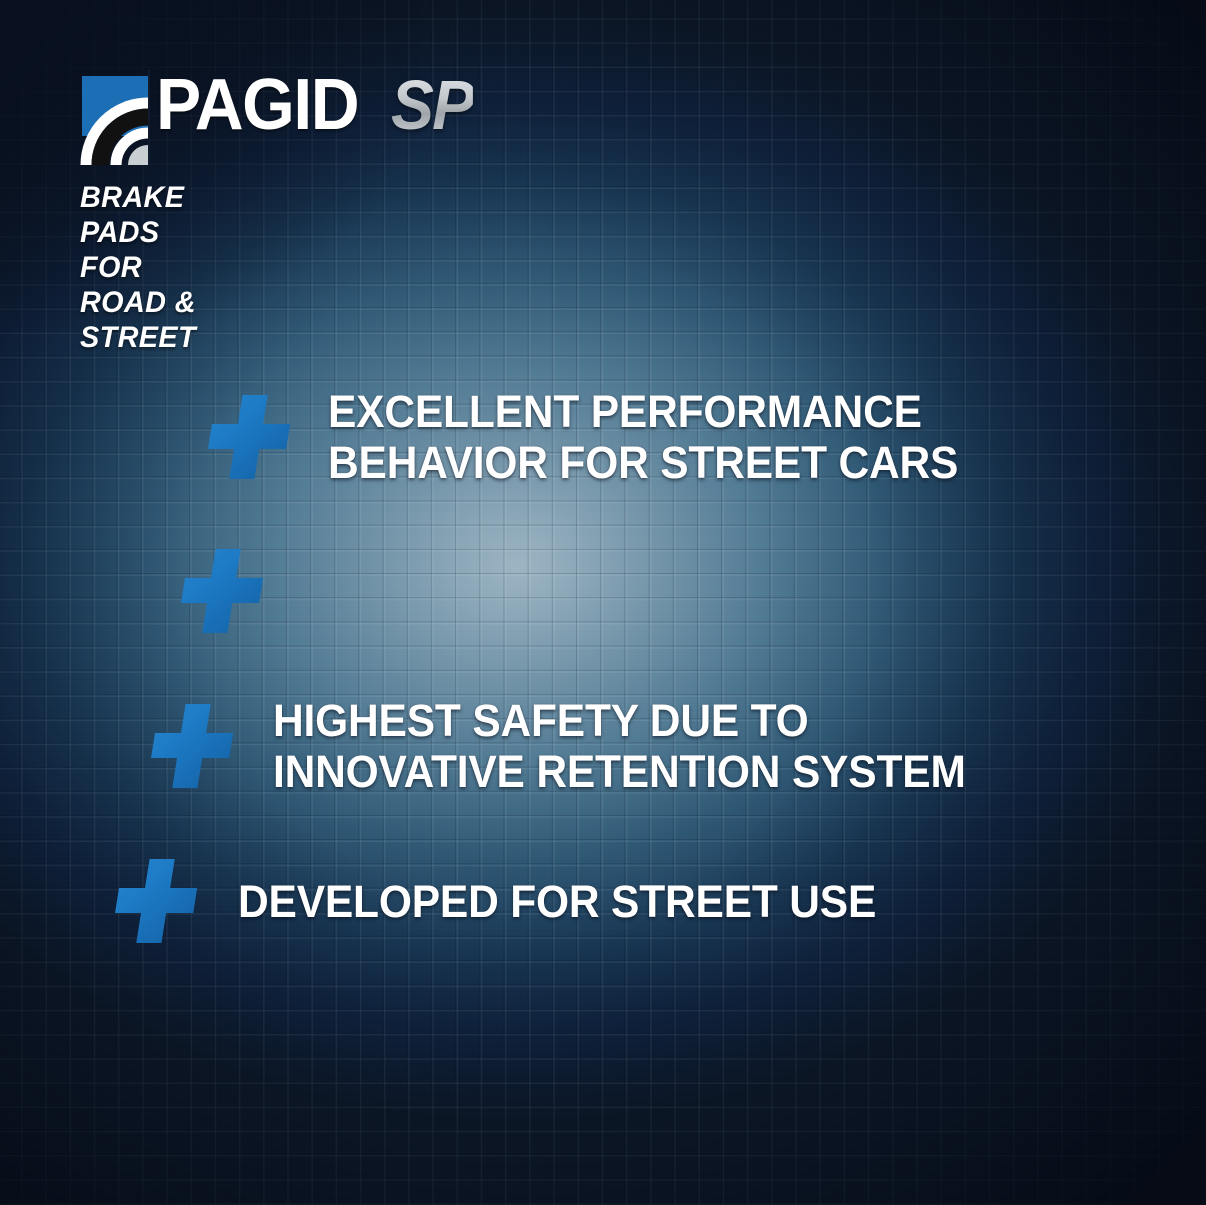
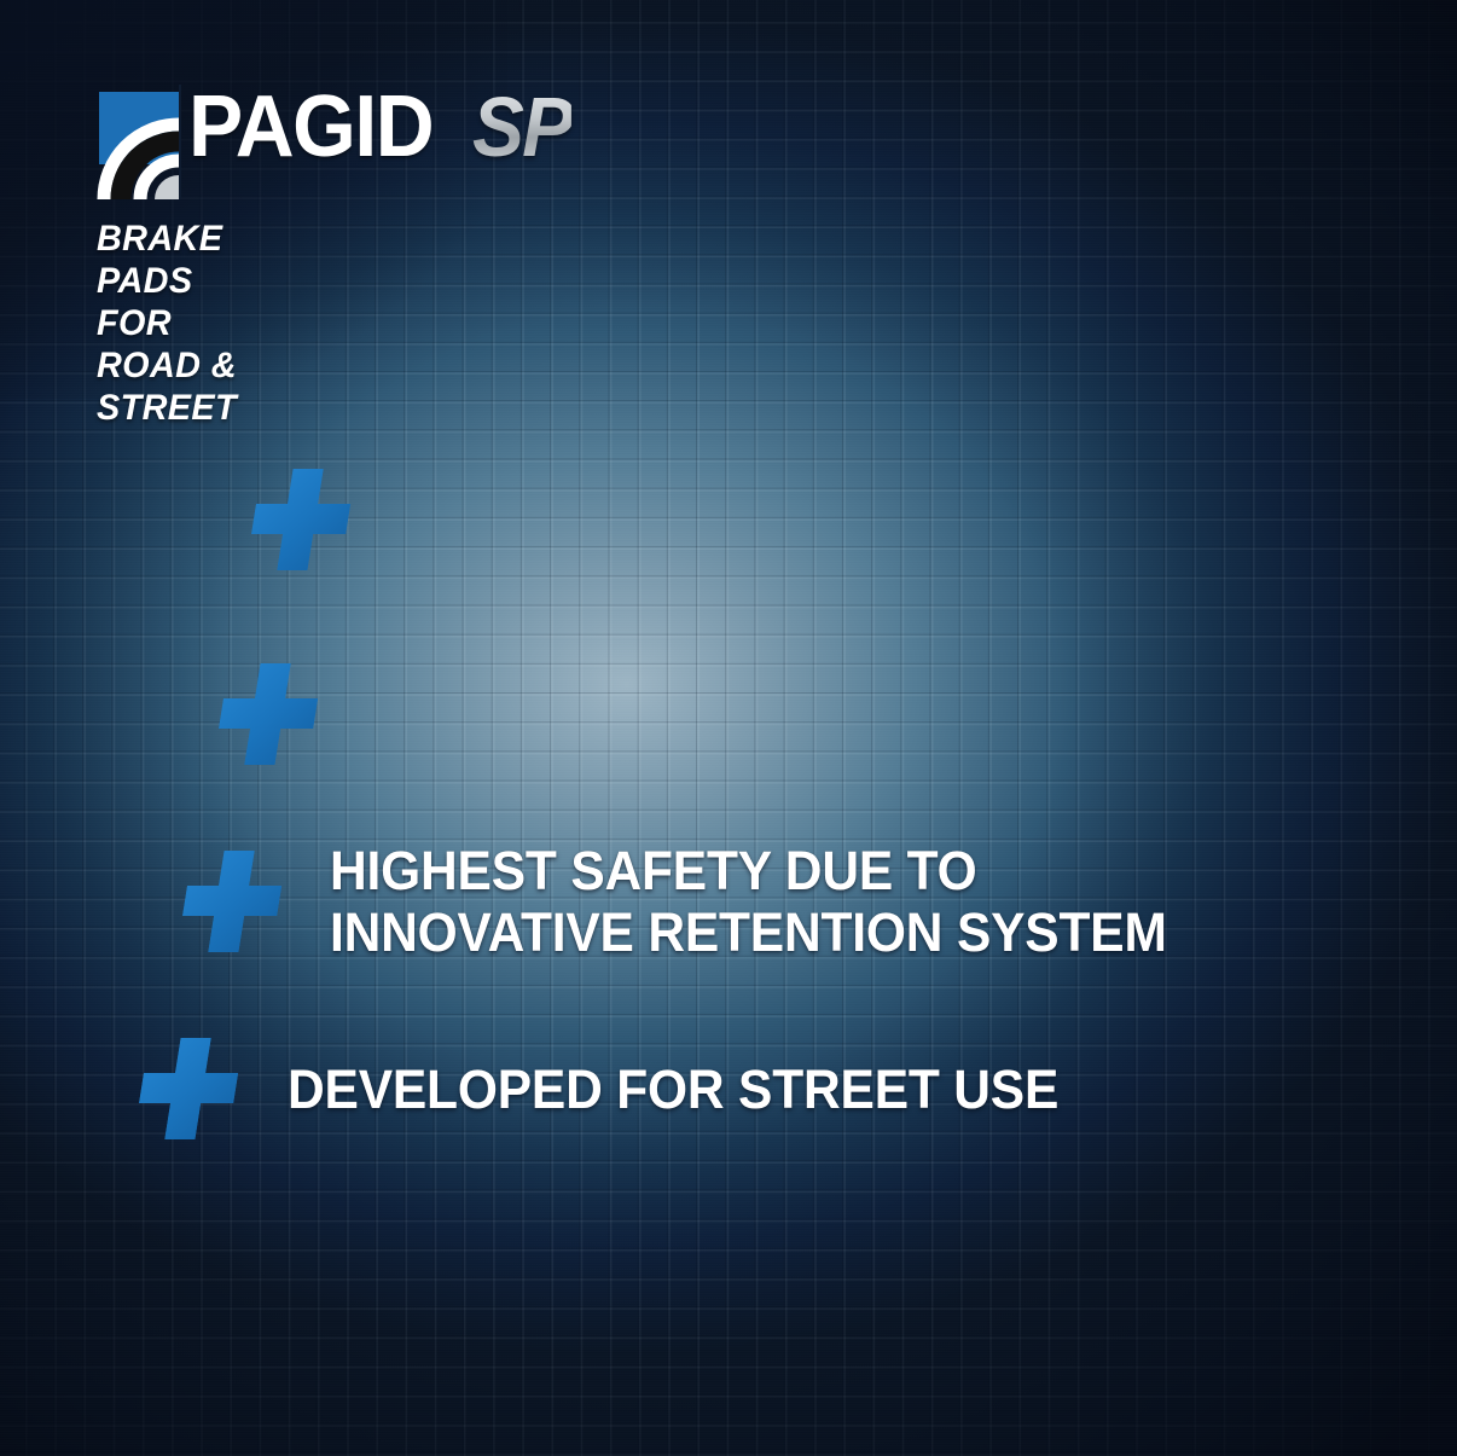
  PAGID
  SP
  BRAKE PADS FOR
  ROAD & STREET
- EXCELLENT PERFORMANCE
- BEHAVIOR FOR STREET CARS
  HIGHEST SAFETY DUE TO
  INNOVATIVE RETENTION SYSTEM
  DEVELOPED FOR STREET USE
